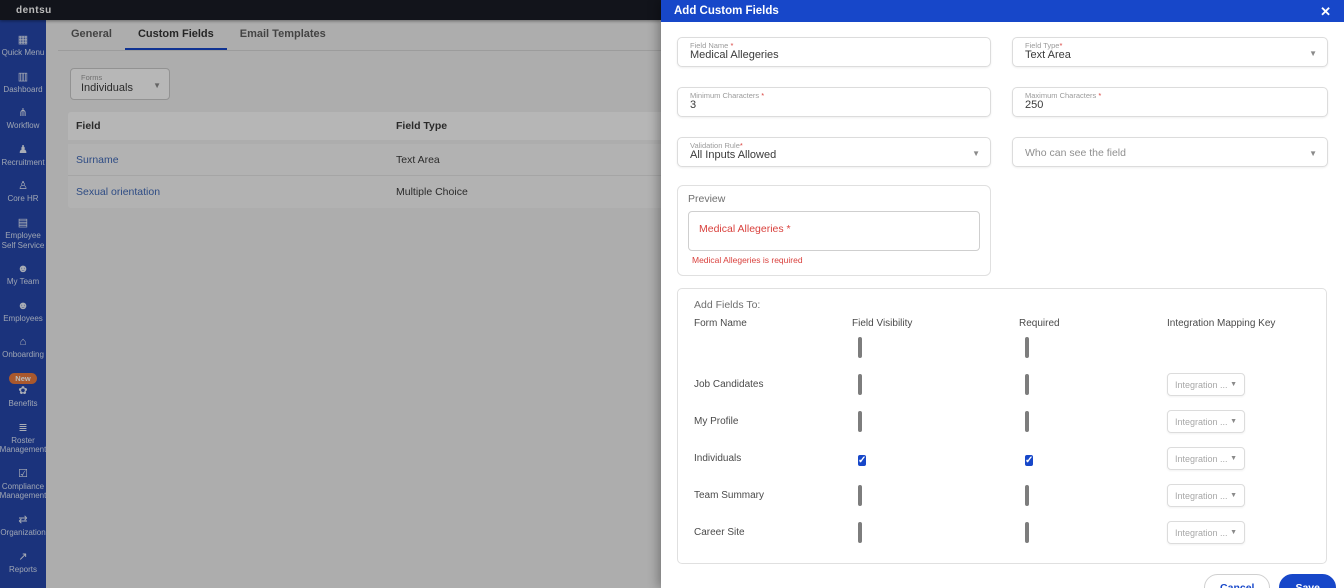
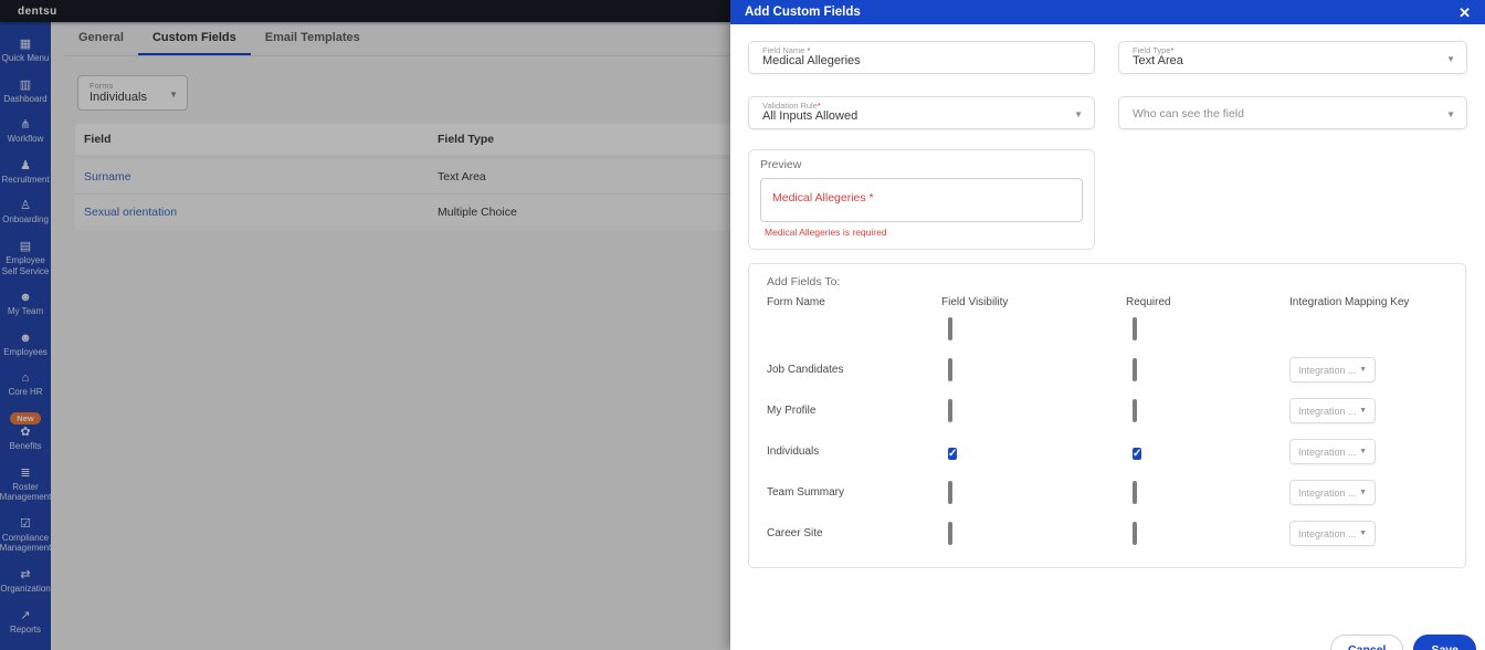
  dentsu
  ▦
  Quick Menu
  ▥
  Dashboard
  ⋔
  Workflow
  ♟
  Recruitment
  ♙
- Core HR
+ Onboarding
  ▤
  Employee Self Service
  ☻
  My Team
  ☻
  Employees
  ⌂
- Onboarding
+ Core HR
  New
  ✿
  Benefits
  ≣
  Roster Managemen
  ☑
  Compliance Managemen
  ⇄
  Organization
  ↗
  Reports
  General
  Custom Fields
  Email Templates
  Forms
  Individuals
  ▼
  Field
  Field Type
  Surname
  Text Area
  Sexual orientation
  Multiple Choice
  Add Custom Fields
  ✕
  Field Name *
  Medical Allegeries
  Field Type*
  Text Area
  ▼
- Minimum Characters *
- 3
- Maximum Characters *
- 250
  Validation Rule*
  All Inputs Allowed
  ▼
  Who can see the field
  ▼
  Preview
  Medical Allegeries *
  Medical Allegeries is required
  Add Fields To:
  Form Name
  Field Visibility
  Required
  Integration Mapping Key
  Job Candidates
  Integration ...
  My Profile
  Integration ...
  Individuals
  ✓
  ✓
  Integration ...
  Team Summary
  Integration ...
  Career Site
  Integration ...
